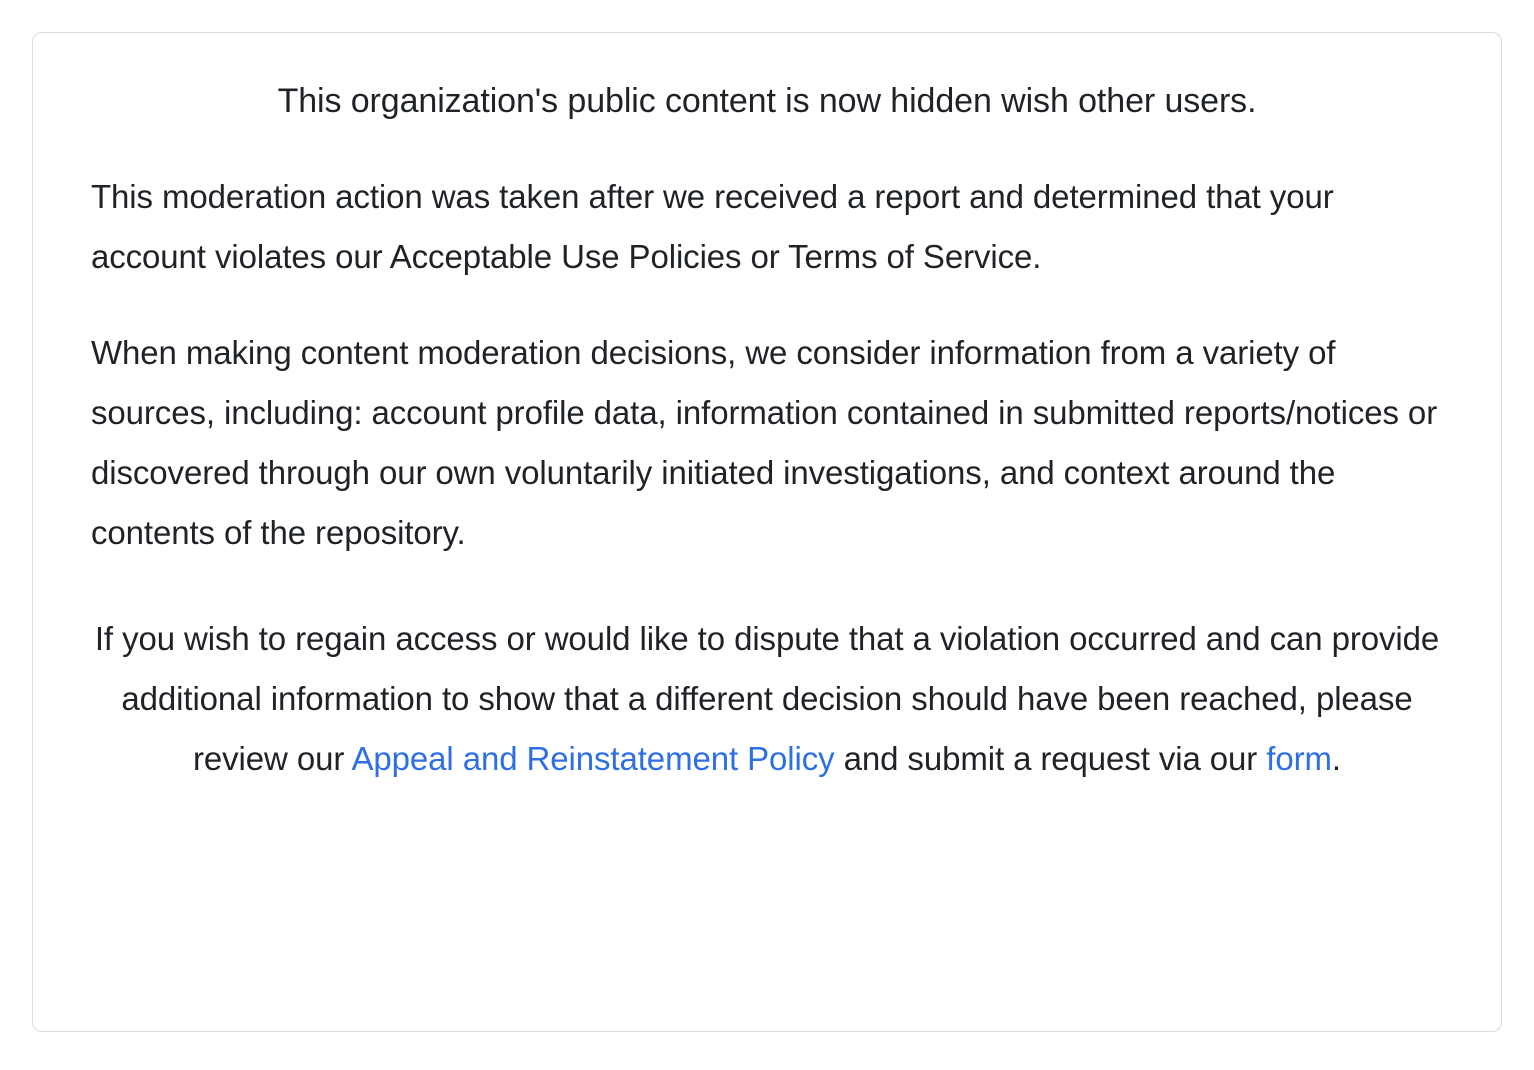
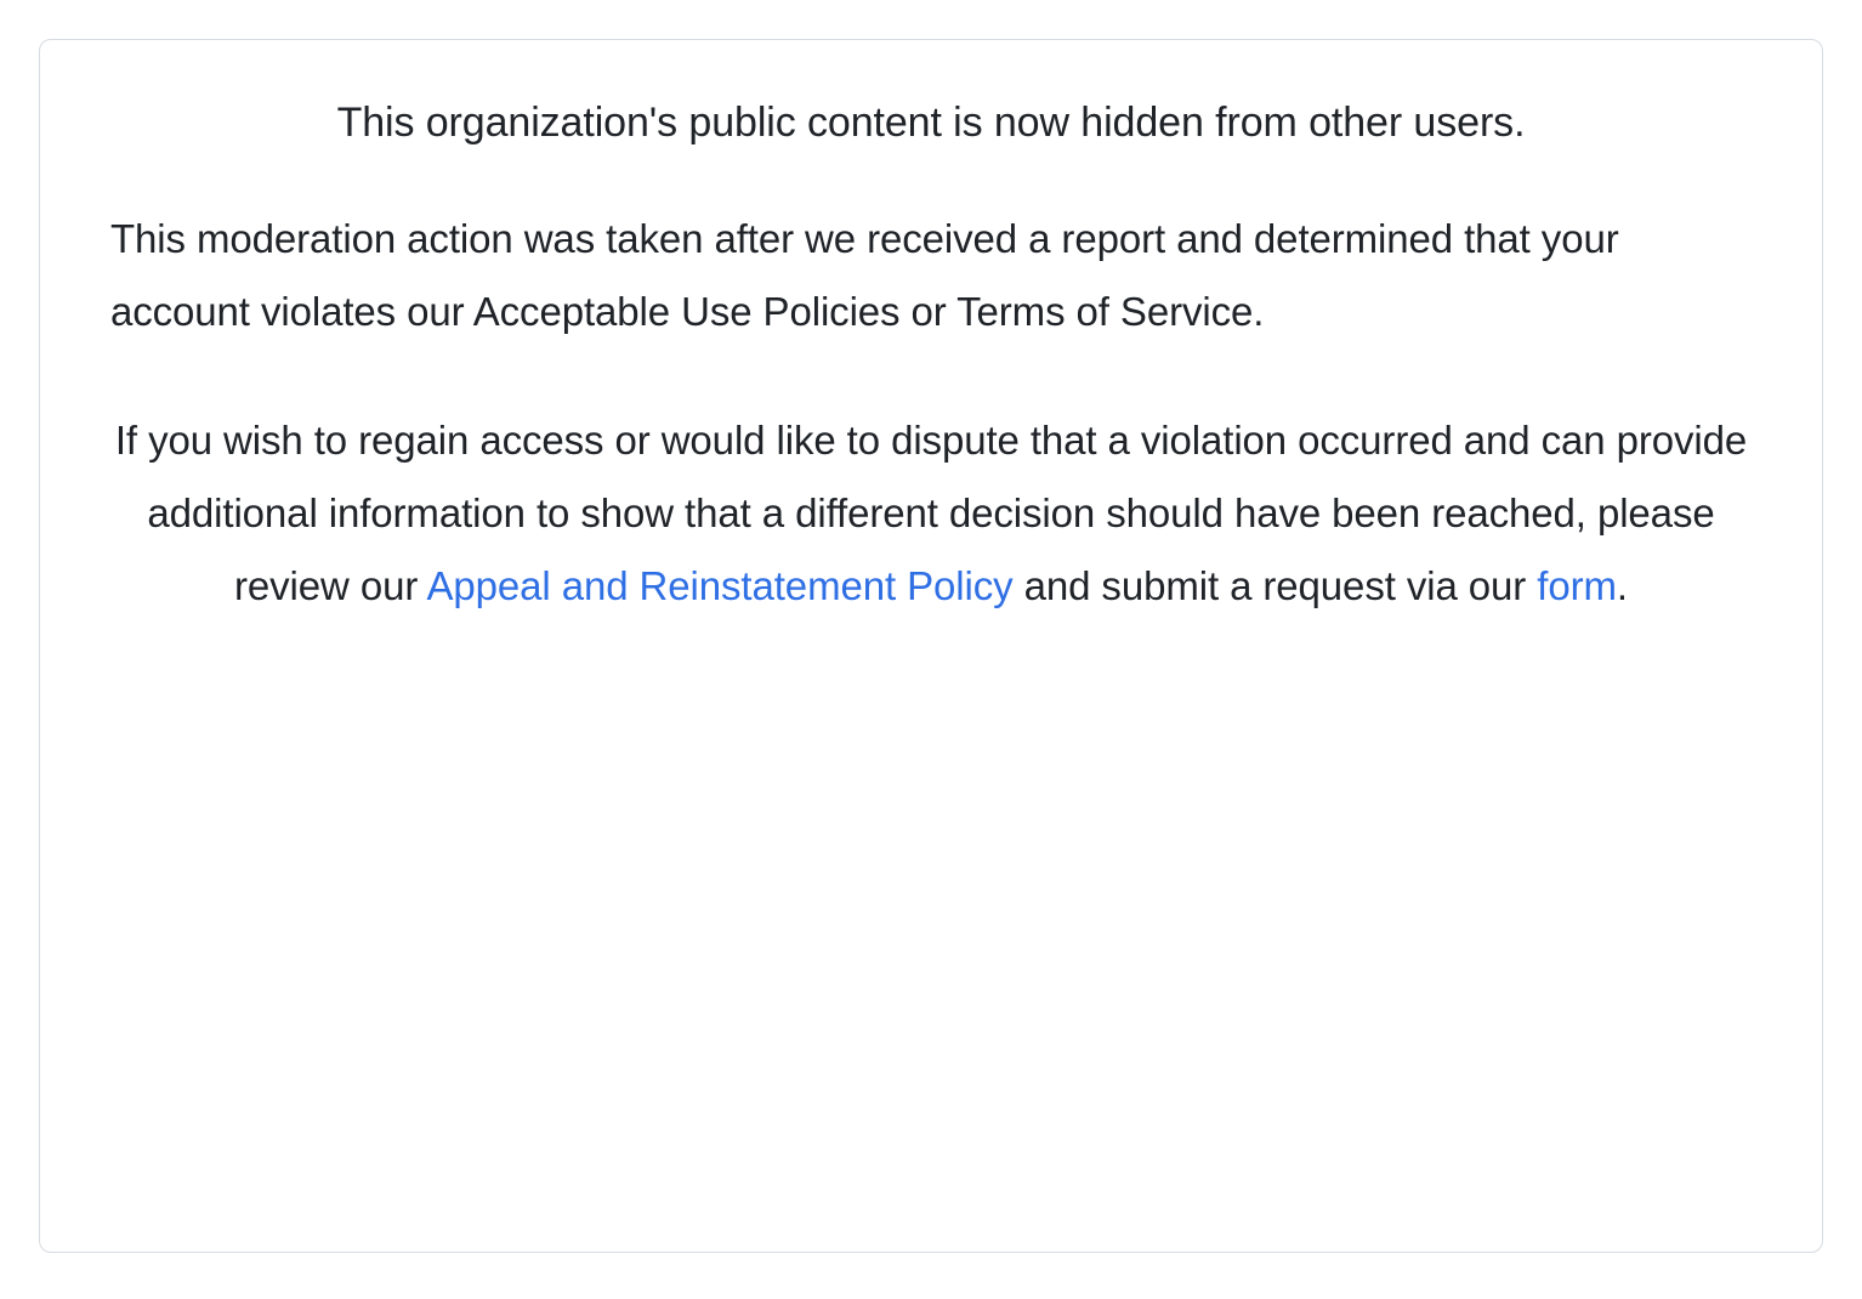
- This organization's public content is now hidden wish other users.
+ This organization's public content is now hidden from other users.
  This moderation action was taken after we received a report and determined that your account violates our Acceptable Use Policies or Terms of Service.
- When making content moderation decisions, we consider information from a variety of sources, including: account profile data, information contained in submitted reports/notices or discovered through our own voluntarily initiated investigations, and context around the contents of the repository.
  If you wish to regain access or would like to dispute that a violation occurred and can provide additional information to show that a different decision should have been reached, please review our Appeal and Reinstatement Policy and submit a request via our form.
